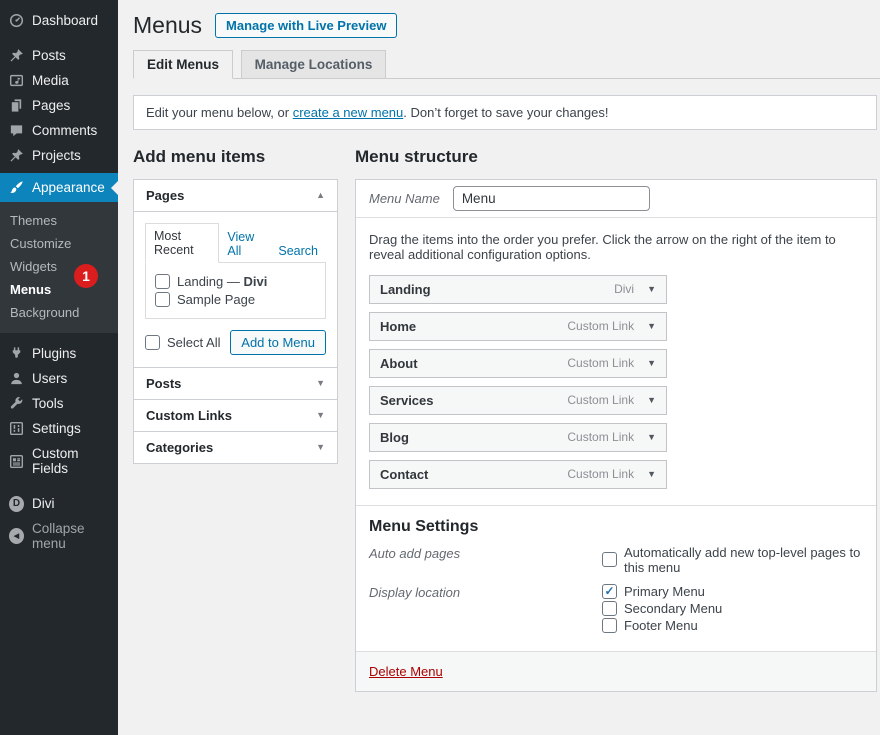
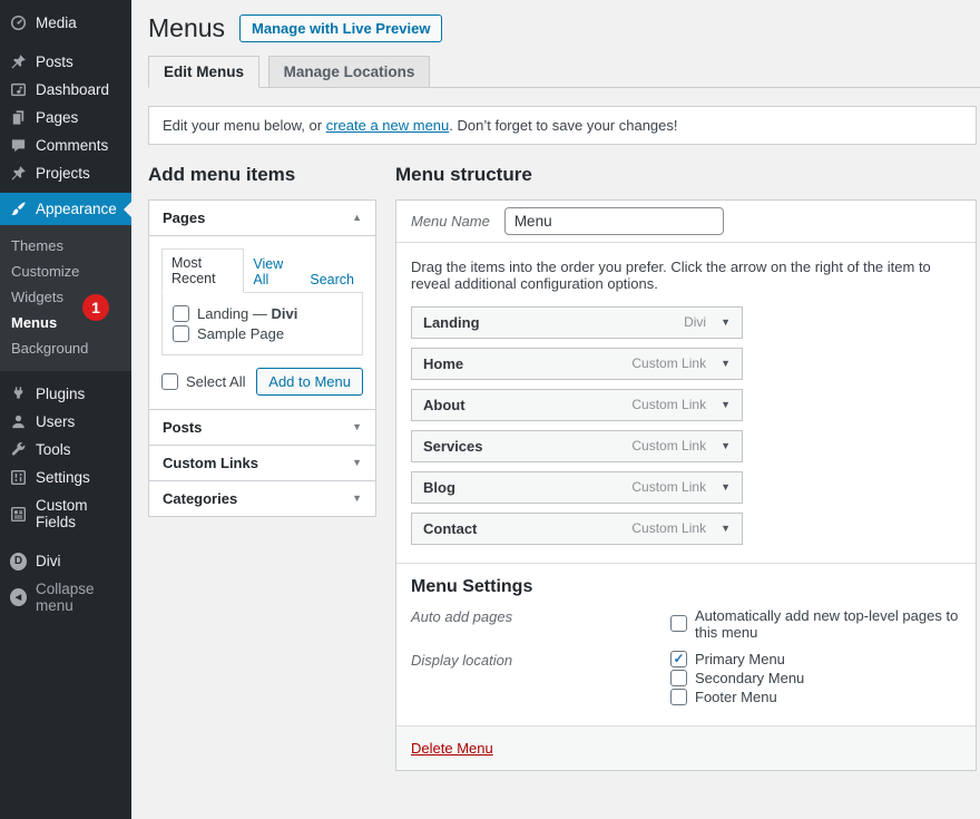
- Dashboard
+ Media
  Posts
- Media
+ Dashboard
  Pages
  Comments
  Projects
  Appearance
  Themes
  Customize
  Widgets
  Menus
  Background
  Plugins
  Users
  Tools
  Settings
  Custom Fields
  D
  Divi
  Collapse menu
  1
  Menus
  Manage with Live Preview
  Edit Menus Manage Locations
  Edit your menu below, or create a new menu. Don’t forget to save your changes!
  Add menu items
  Pages
  ▲
  Most Recent
  View All
  Search
  Landing — Divi
  Sample Page
  Select All
  Add to Menu
  Posts
  ▼
  Custom Links
  ▼
  Categories
  ▼
  Menu structure
  Menu Name
  Menu
  Drag the items into the order you prefer. Click the arrow on the right of the item to reveal additional configuration options.
  Landing
  Divi
  ▼
  Home
  Custom Link
  ▼
  About
  Custom Link
  ▼
  Services
  Custom Link
  ▼
  Blog
  Custom Link
  ▼
  Contact
  Custom Link
  ▼
  Menu Settings
  Auto add pages
  Automatically add new top-level pages to this menu
  Display location
  Primary Menu
  Secondary Menu
  Footer Menu
  Delete Menu
